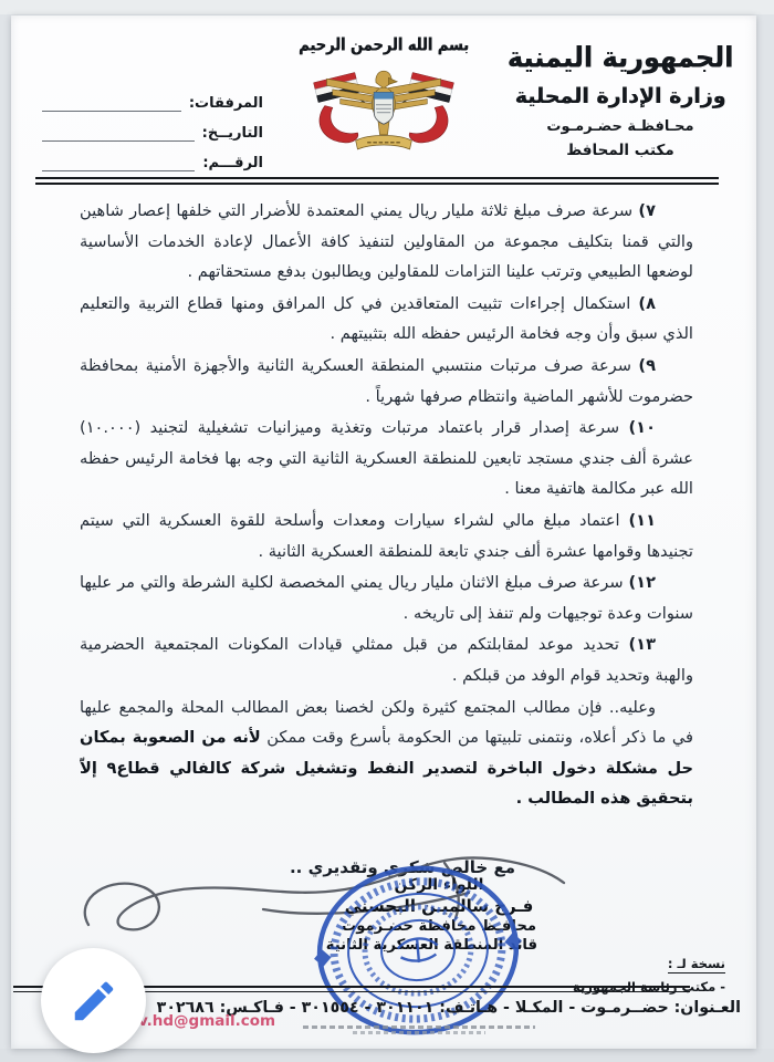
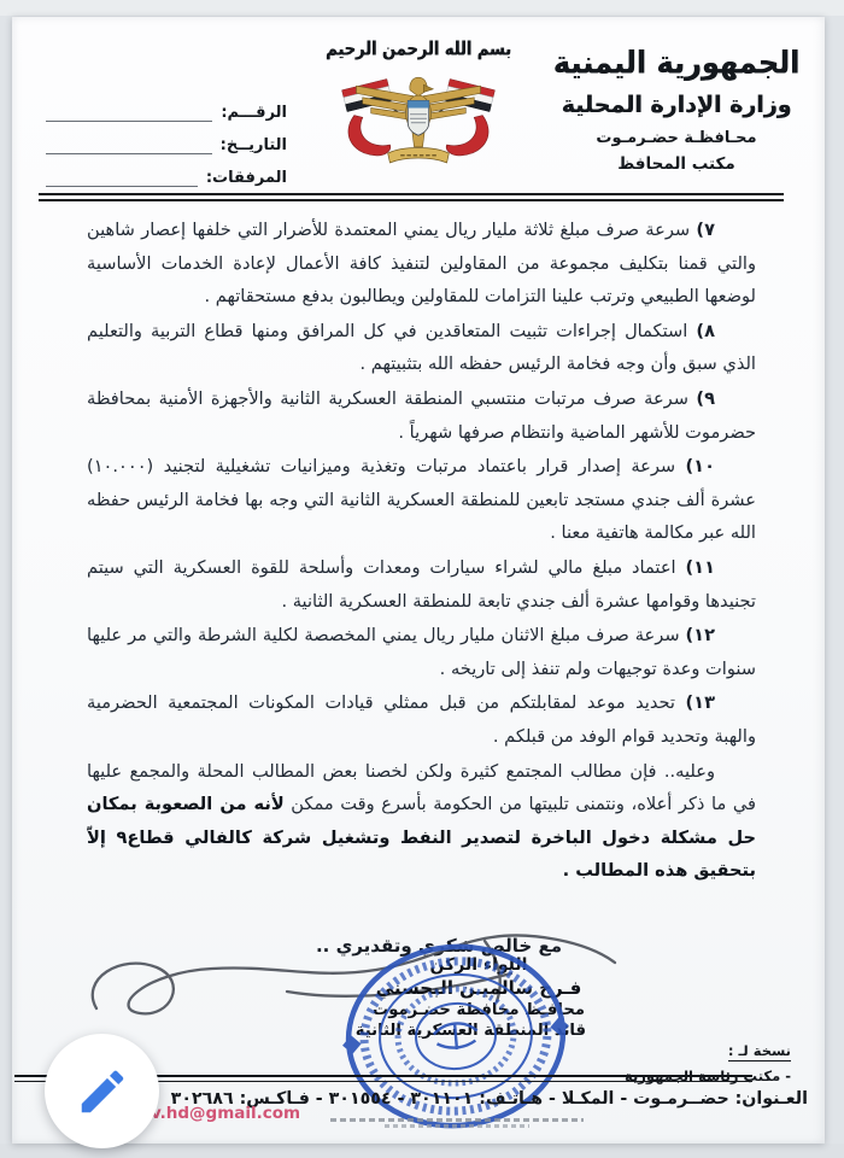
  الجمهورية اليمنية
  وزارة الإدارة المحلية
  محـافظـة حضـرمـوت
  مكتب المحافظ
  بسم الله الرحمن الرحيم
- المرفقات:
+ الرقـــم:
  التاريــخ:
- الرقـــم:
+ المرفقات:
  ٧) سرعة صرف مبلغ ثلاثة مليار ريال يمني المعتمدة للأضرار التي خلفها إعصار شاهين والتي قمنا بتكليف مجموعة من المقاولين لتنفيذ كافة الأعمال لإعادة الخدمات الأساسية لوضعها الطبيعي وترتب علينا التزامات للمقاولين ويطالبون بدفع مستحقاتهم .
  ٨) استكمال إجراءات تثبيت المتعاقدين في كل المرافق ومنها قطاع التربية والتعليم الذي سبق وأن وجه فخامة الرئيس حفظه الله بتثبيتهم .
  ٩) سرعة صرف مرتبات منتسبي المنطقة العسكرية الثانية والأجهزة الأمنية بمحافظة حضرموت للأشهر الماضية وانتظام صرفها شهرياً .
  ١٠) سرعة إصدار قرار باعتماد مرتبات وتغذية وميزانيات تشغيلية لتجنيد (١٠.٠٠٠) عشرة ألف جندي مستجد تابعين للمنطقة العسكرية الثانية التي وجه بها فخامة الرئيس حفظه الله عبر مكالمة هاتفية معنا .
  ١١) اعتماد مبلغ مالي لشراء سيارات ومعدات وأسلحة للقوة العسكرية التي سيتم تجنيدها وقوامها عشرة ألف جندي تابعة للمنطقة العسكرية الثانية .
  ١٢) سرعة صرف مبلغ الاثنان مليار ريال يمني المخصصة لكلية الشرطة والتي مر عليها سنوات وعدة توجيهات ولم تنفذ إلى تاريخه .
  ١٣) تحديد موعد لمقابلتكم من قبل ممثلي قيادات المكونات المجتمعية الحضرمية والهبة وتحديد قوام الوفد من قبلكم .
  وعليه.. فإن مطالب المجتمع كثيرة ولكن لخصنا بعض المطالب المحلة والمجمع عليها في ما ذكر أعلاه، ونتمنى تلبيتها من الحكومة بأسرع وقت ممكن لأنه من الصعوبة بمكان حل مشكلة دخول الباخرة لتصدير النفط وتشغيل شركة كالفالي قطاع٩ إلاّ بتحقيق هذه المطالب .
  مع خالصي وتقديري ..
  لواء الركن
  فـر ساميـن البحني
  محفـظ محافظة حـرموت
  قائ النطقةلعسرية الثنية
  نسخة لـ :
  - مكتب رئاسة الجمهورية
  العـنوان: حضــرمـوت - المكـلا - هـاتـف: ٣٠١١٠١ - ٣٠١٥٥٤ - فـاكـس: ٣٠٢٦٨٦
  v.hd@gmail.com
